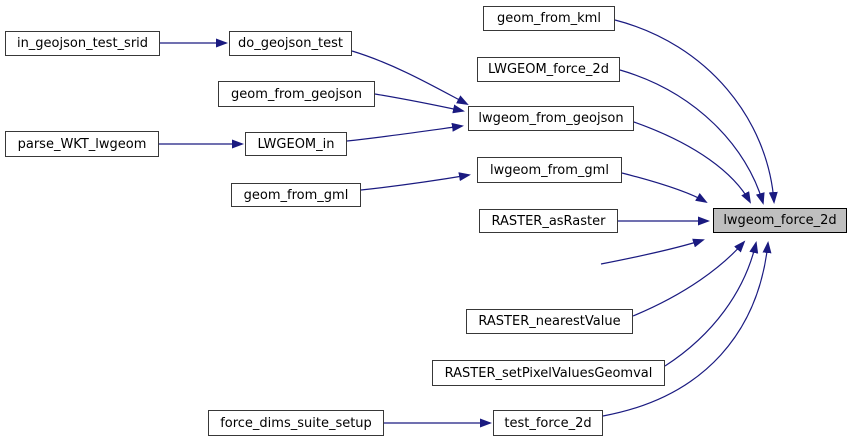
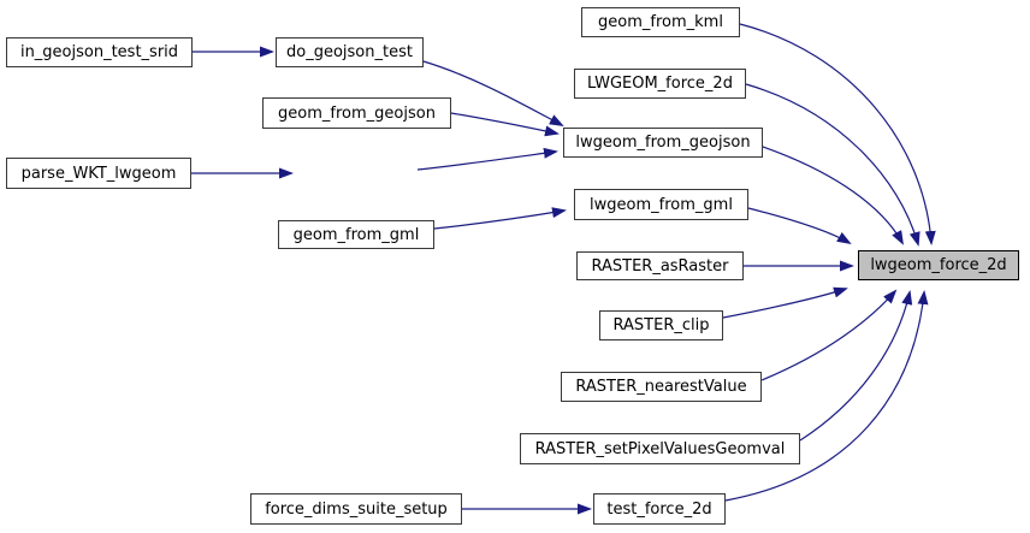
  in_geojson_test_srid
  do_geojson_test
  geom_from_kml
  LWGEOM_force_2d
  geom_from_geojson
  lwgeom_from_geojson
  parse_WKT_lwgeom
- LWGEOM_in
  lwgeom_from_gml
  geom_from_gml
  RASTER_asRaster
  lwgeom_force_2d
+ RASTER_clip
  RASTER_nearestValue
  RASTER_setPixelValuesGeomval
  force_dims_suite_setup
  test_force_2d
